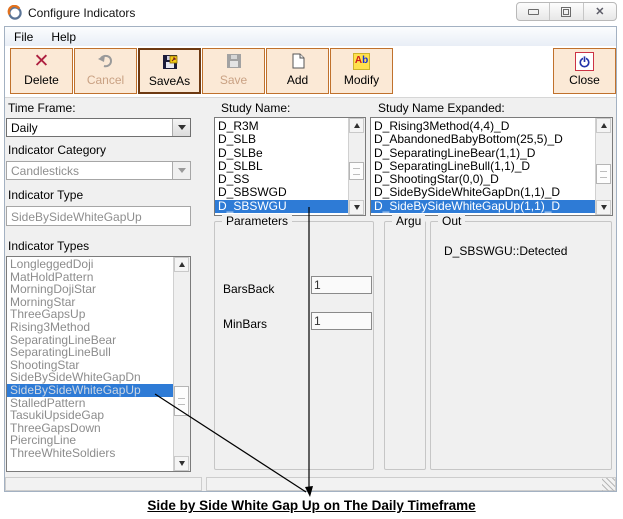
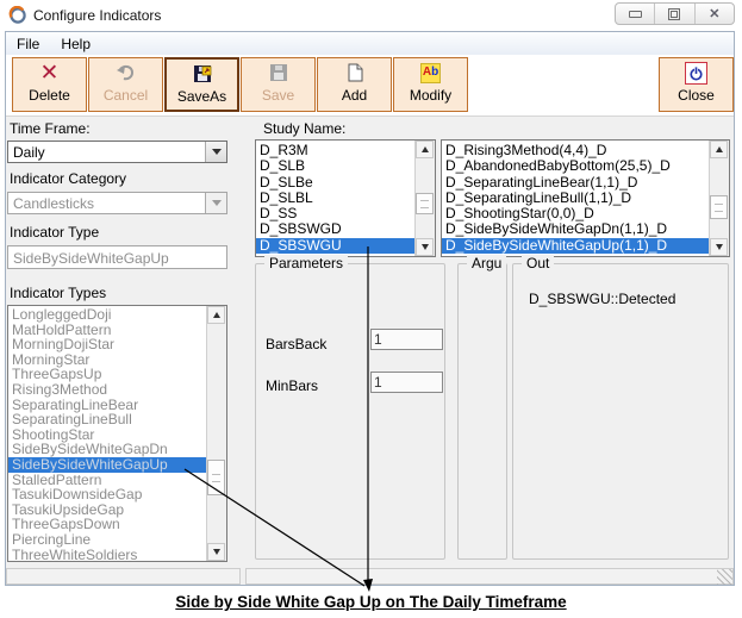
  Configure Indicators
  ✕
  File
  Help
  ✕
  Delete
  Cancel
  SaveAs
  Save
  Add
  Ab
  Modify
  Close
  Time Frame:
  Daily
  Indicator Category
  Candlesticks
  Indicator Type
  SideBySideWhiteGapUp
  Indicator Types
  LongleggedDoji
  MatHoldPattern
  MorningDojiStar
  MorningStar
  ThreeGapsUp
  Rising3Method
  SeparatingLineBear
  SeparatingLineBull
  ShootingStar
  SideBySideWhiteGapDn
  SideBySideWhiteGapUp
  StalledPattern
+ TasukiDownsideGap
  TasukiUpsideGap
  ThreeGapsDown
  PiercingLine
  ThreeWhiteSoldiers
  Study Name:
  D_R3M
  D_SLB
  D_SLBe
  D_SLBL
  D_SS
  D_SBSWGD
  D_SBSWGU
- Study Name Expanded:
  D_Rising3Method(4,4)_D
  D_AbandonedBabyBottom(25,5)_D
  D_SeparatingLineBear(1,1)_D
  D_SeparatingLineBull(1,1)_D
  D_ShootingStar(0,0)_D
  D_SideBySideWhiteGapDn(1,1)_D
  D_SideBySideWhiteGapUp(1,1)_D
  Parameters
  BarsBack
  1
  MinBars
  1
  Argu
  Out
  D_SBSWGU::Detected
  Side by Side White Gap Up on The Daily Timeframe
